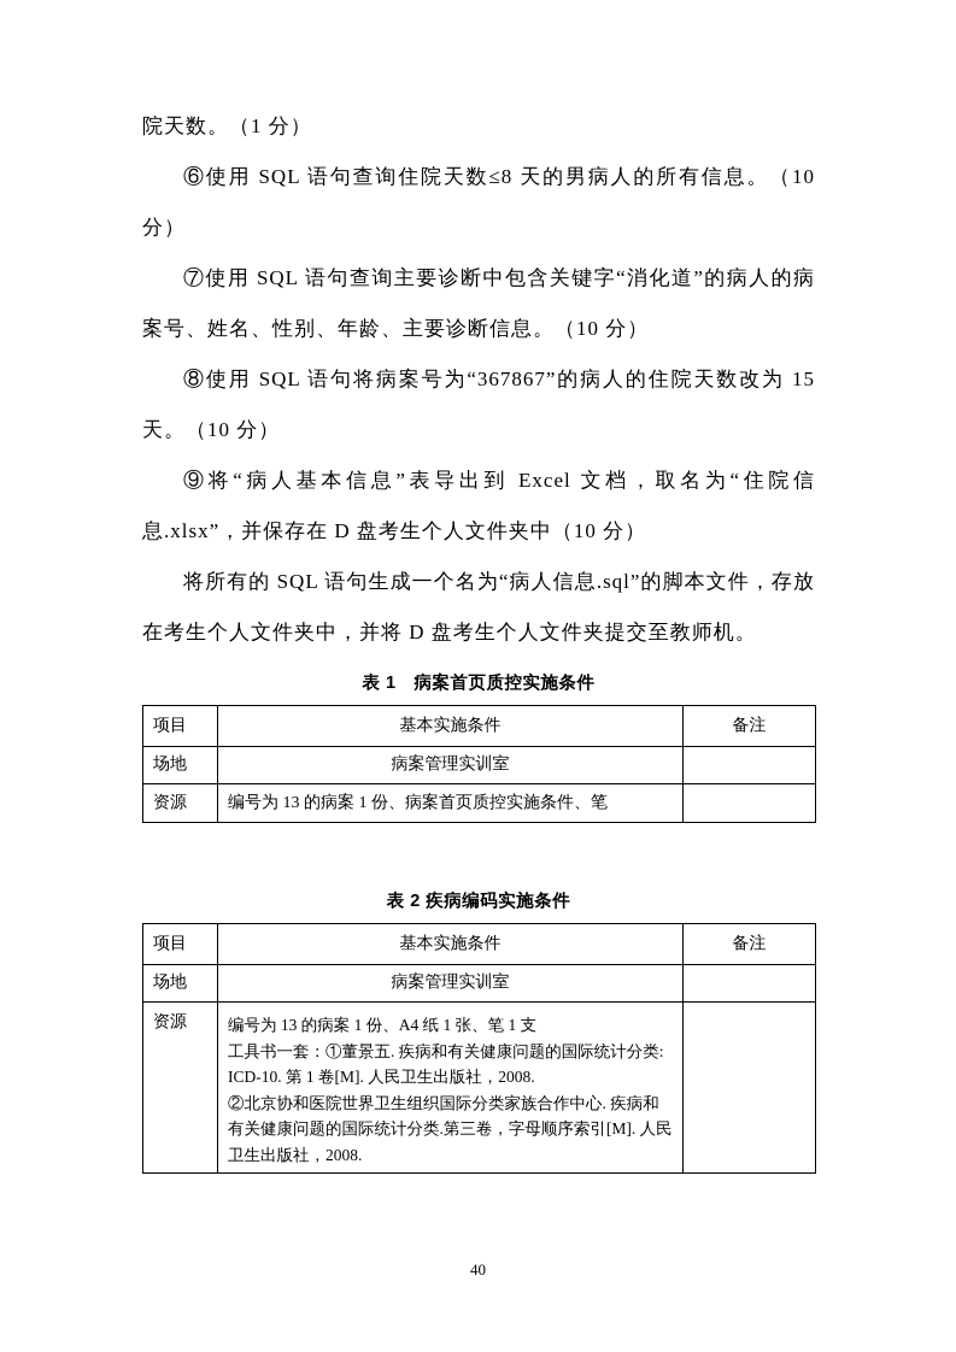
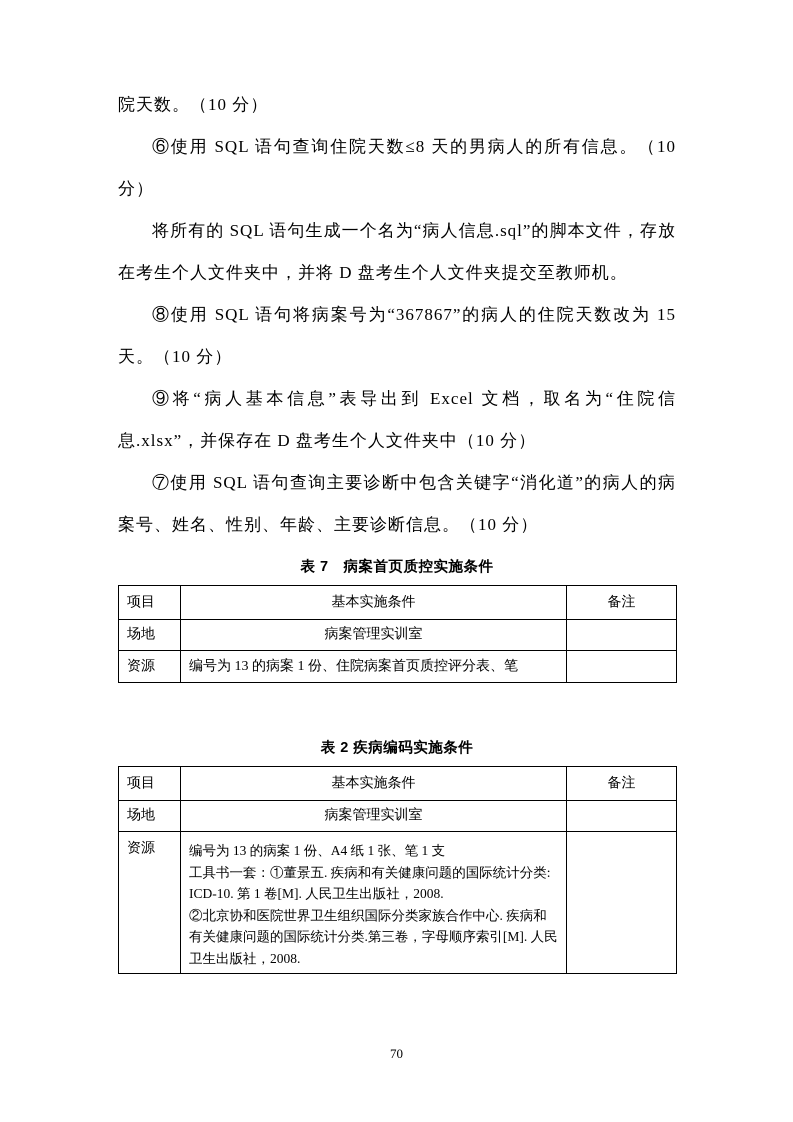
- 院天数。（1 分）
+ 院天数。（10 分）
  ⑥使用 SQL 语句查询住院天数≤8 天的男病人的所有信息。（10 分）
- ⑦使用 SQL 语句查询主要诊断中包含关键字“消化道”的病人的病案号、姓名、性别、年龄、主要诊断信息。（10 分）
+ 将所有的 SQL 语句生成一个名为“病人信息.sql”的脚本文件，存放在考生个人文件夹中，并将 D 盘考生个人文件夹提交至教师机。
  ⑧使用 SQL 语句将病案号为“367867”的病人的住院天数改为 15 天。（10 分）
  ⑨将“病人基本信息”表导出到 Excel 文档，取名为“住院信息.xlsx”，并保存在 D 盘考生个人文件夹中（10 分）
- 将所有的 SQL 语句生成一个名为“病人信息.sql”的脚本文件，存放在考生个人文件夹中，并将 D 盘考生个人文件夹提交至教师机。
+ ⑦使用 SQL 语句查询主要诊断中包含关键字“消化道”的病人的病案号、姓名、性别、年龄、主要诊断信息。（10 分）
- 表 1 病案首页质控实施条件
+ 表 7 病案首页质控实施条件
  项目	基本实施条件	备注
  场地	病案管理实训室
- 资源	编号为 13 的病案 1 份、病案首页质控实施条件、笔
+ 资源	编号为 13 的病案 1 份、住院病案首页质控评分表、笔
  表 2 疾病编码实施条件
  项目	基本实施条件	备注
  场地	病案管理实训室
  资源	编号为 13 的病案 1 份、A4 纸 1 张、笔 1 支 工具书一套：①董景五. 疾病和有关健康问题的国际统计分类: ICD-10. 第 1 卷[M]. 人民卫生出版社，2008. ②北京协和医院世界卫生组织国际分类家族合作中心. 疾病和有关健康问题的国际统计分类.第三卷，字母顺序索引[M]. 人民卫生出版社，2008.
- 40
+ 70
